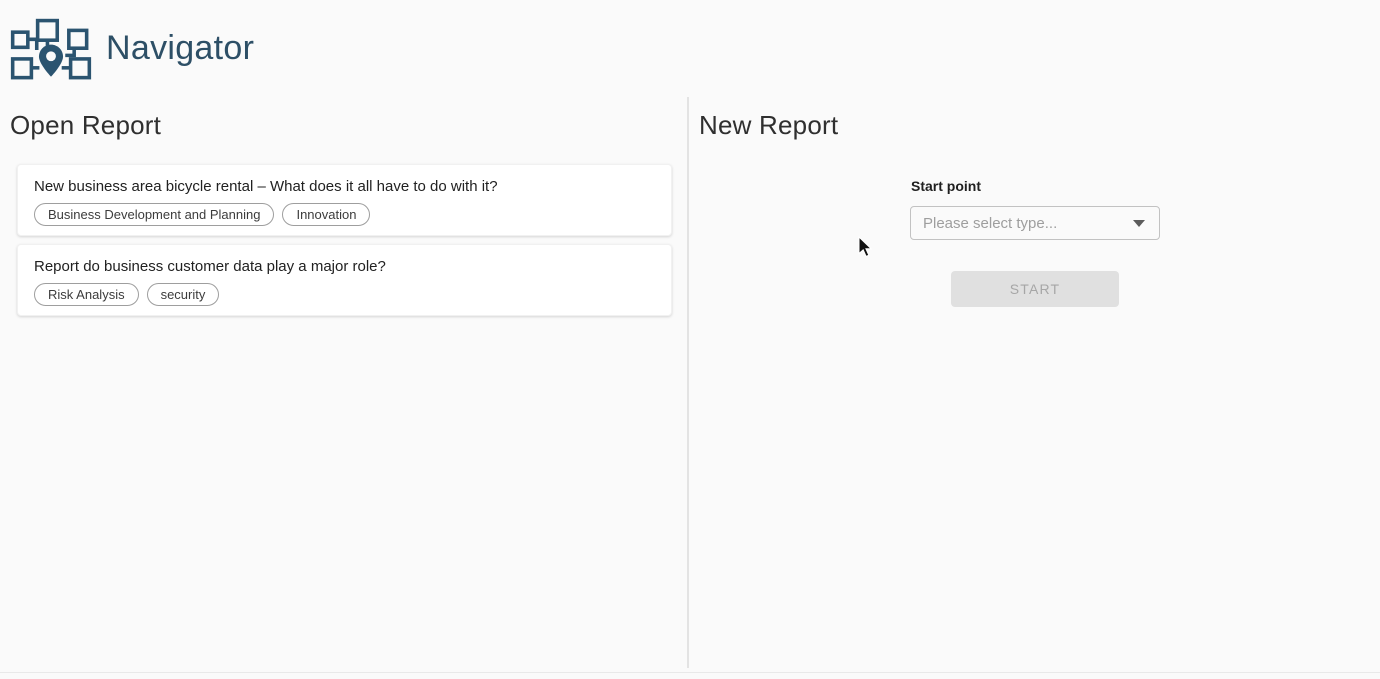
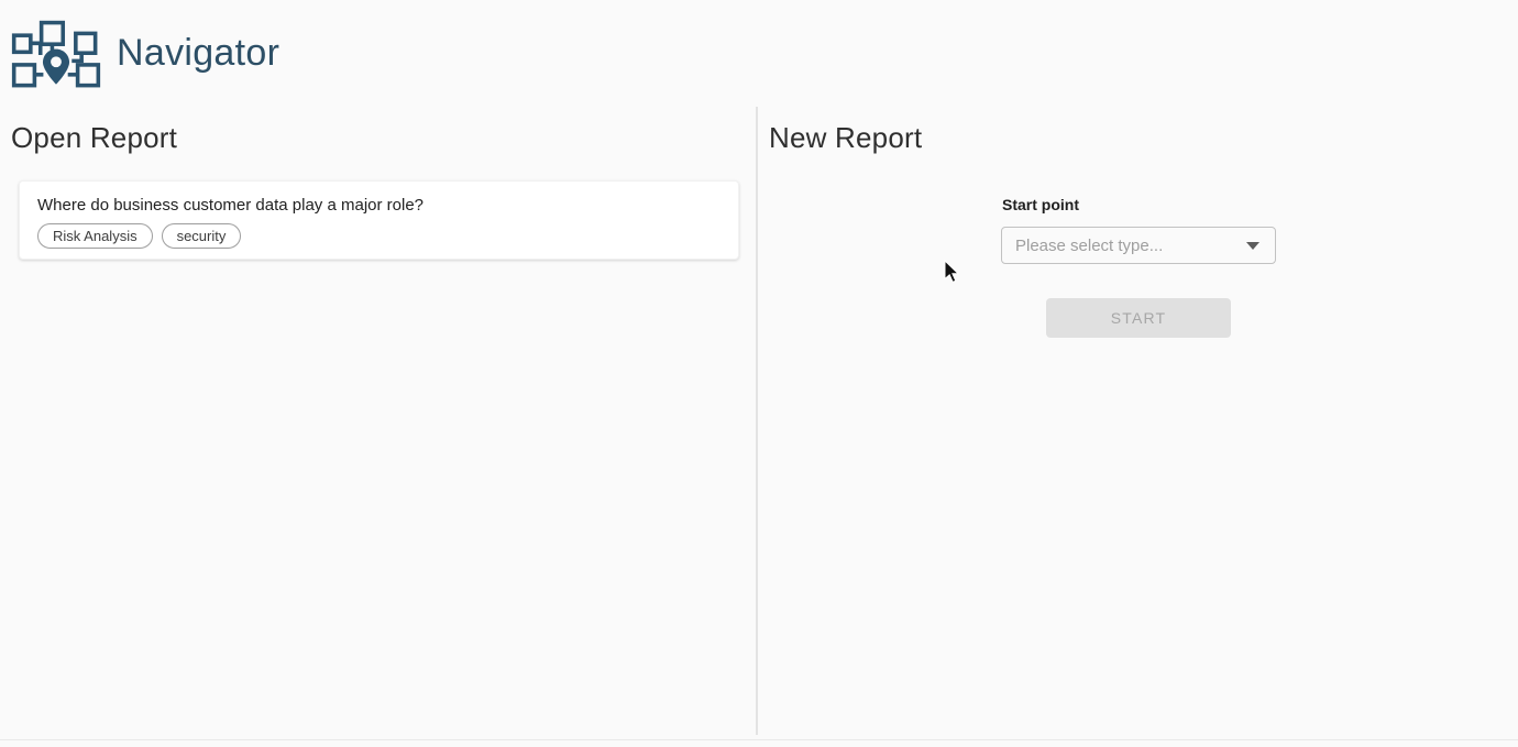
  Navigator
  Open Report
- New business area bicycle rental – What does it all have to do with it?
- Business Development and Planning
- Innovation
- Report do business customer data play a major role?
+ Where do business customer data play a major role?
  Risk Analysis
  security
  New Report
  Start point
  Please select type...
  START
